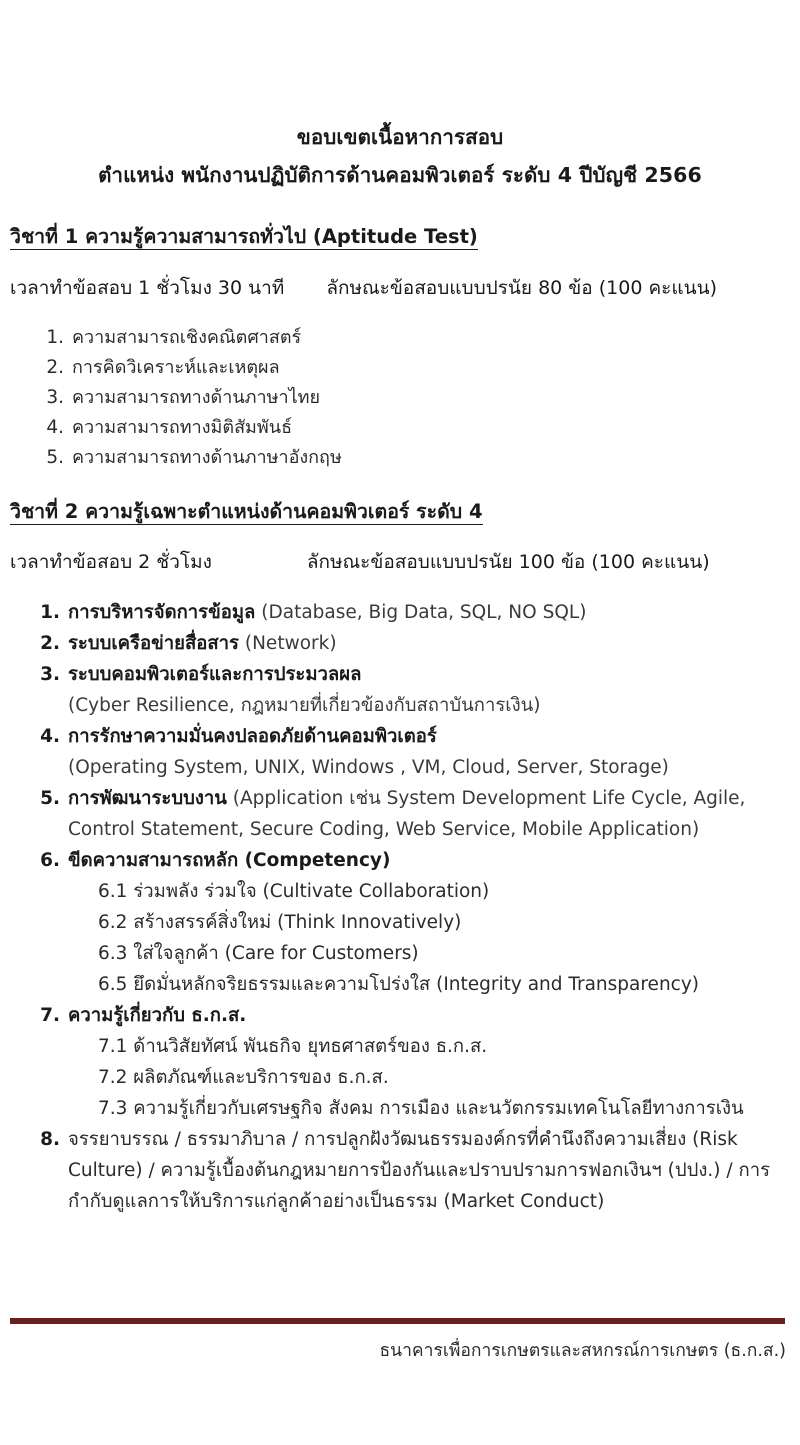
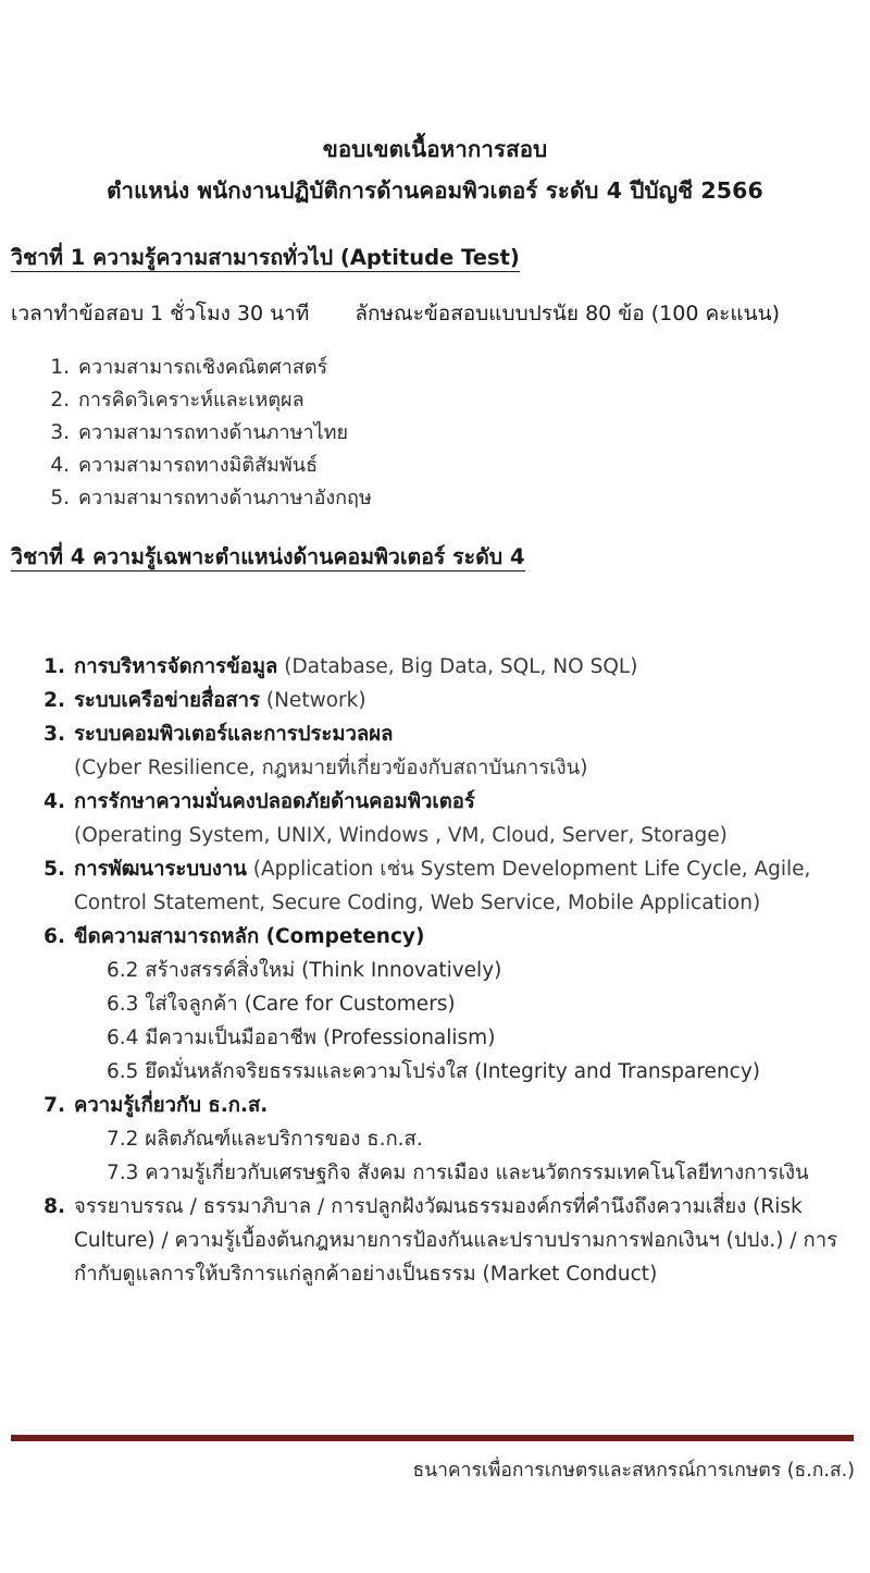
  ขอบเขตเนื้อหาการสอบ
  ตำแหน่ง พนักงานปฏิบัติการด้านคอมพิวเตอร์ ระดับ 4 ปีบัญชี 2566
  วิชาที่ 1 ความรู้ความสามารถทั่วไป (Aptitude Test)
  เวลาทำข้อสอบ 1 ชั่วโมง 30 นาที ลักษณะข้อสอบแบบปรนัย 80 ข้อ (100 คะแนน)
  1.
  ความสามารถเชิงคณิตศาสตร์
  2.
  การคิดวิเคราะห์และเหตุผล
  3.
  ความสามารถทางด้านภาษาไทย
  4.
  ความสามารถทางมิติสัมพันธ์
  5.
  ความสามารถทางด้านภาษาอังกฤษ
- วิชาที่ 2 ความรู้เฉพาะตำแหน่งด้านคอมพิวเตอร์ ระดับ 4
+ วิชาที่ 4 ความรู้เฉพาะตำแหน่งด้านคอมพิวเตอร์ ระดับ 4
- เวลาทำข้อสอบ 2 ชั่วโมง ลักษณะข้อสอบแบบปรนัย 100 ข้อ (100 คะแนน)
  1.
  การบริหารจัดการข้อมูล (Database, Big Data, SQL, NO SQL)
  2.
  ระบบเครือข่ายสื่อสาร (Network)
  3.
  ระบบคอมพิวเตอร์และการประมวลผล
  (Cyber Resilience, กฎหมายที่เกี่ยวข้องกับสถาบันการเงิน)
  4.
  การรักษาความมั่นคงปลอดภัยด้านคอมพิวเตอร์
  (Operating System, UNIX, Windows , VM, Cloud, Server, Storage)
  5.
  การพัฒนาระบบงาน (Application เช่น System Development Life Cycle, Agile, Control Statement, Secure Coding, Web Service, Mobile Application)
  6.
  ขีดความสามารถหลัก (Competency)
- 6.1 ร่วมพลัง ร่วมใจ (Cultivate Collaboration)
  6.2 สร้างสรรค์สิ่งใหม่ (Think Innovatively)
  6.3 ใส่ใจลูกค้า (Care for Customers)
+ 6.4 มีความเป็นมืออาชีพ (Professionalism)
  6.5 ยึดมั่นหลักจริยธรรมและความโปร่งใส (Integrity and Transparency)
  7.
  ความรู้เกี่ยวกับ ธ.ก.ส.
- 7.1 ด้านวิสัยทัศน์ พันธกิจ ยุทธศาสตร์ของ ธ.ก.ส.
  7.2 ผลิตภัณฑ์และบริการของ ธ.ก.ส.
  7.3 ความรู้เกี่ยวกับเศรษฐกิจ สังคม การเมือง และนวัตกรรมเทคโนโลยีทางการเงิน
  8.
  จรรยาบรรณ / ธรรมาภิบาล / การปลูกฝังวัฒนธรรมองค์กรที่คำนึงถึงความเสี่ยง (Risk Culture) / ความรู้เบื้องต้นกฎหมายการป้องกันและปราบปรามการฟอกเงินฯ (ปปง.) / การกำกับดูแลการให้บริการแก่ลูกค้าอย่างเป็นธรรม (Market Conduct)
  ธนาคารเพื่อการเกษตรและสหกรณ์การเกษตร (ธ.ก.ส.)
